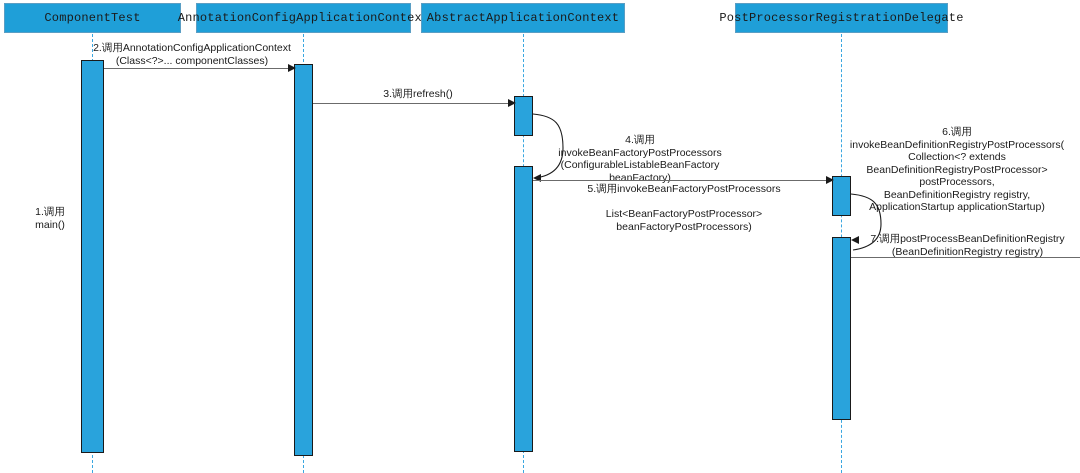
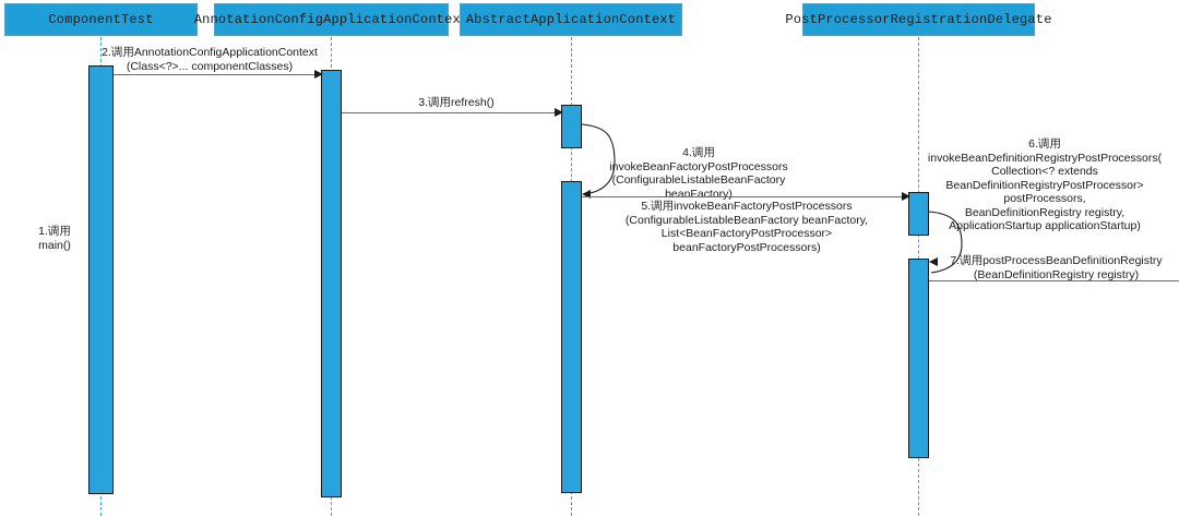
  ComponentTest
  AnnotationConfigApplicationContex
  AbstractApplicationContext
  PostProcessorRegistrationDelegate
  1.调用
  main()
  2.调用AnnotationConfigApplicationContext
  (Class<?>... componentClasses)
  3.调用refresh()
  4.调用
  invokeBeanFactoryPostProcessors
  (ConfigurableListableBeanFactory
  beanFactory)
  5.调用invokeBeanFactoryPostProcessors
+ (ConfigurableListableBeanFactory beanFactory,
  List<BeanFactoryPostProcessor>
  beanFactoryPostProcessors)
  6.调用
  invokeBeanDefinitionRegistryPostProcessors(
  Collection<? extends
  BeanDefinitionRegistryPostProcessor>
  postProcessors,
  BeanDefinitionRegistry registry,
  ApplicationStartup applicationStartup)
  7.调用postProcessBeanDefinitionRegistry
  (BeanDefinitionRegistry registry)
